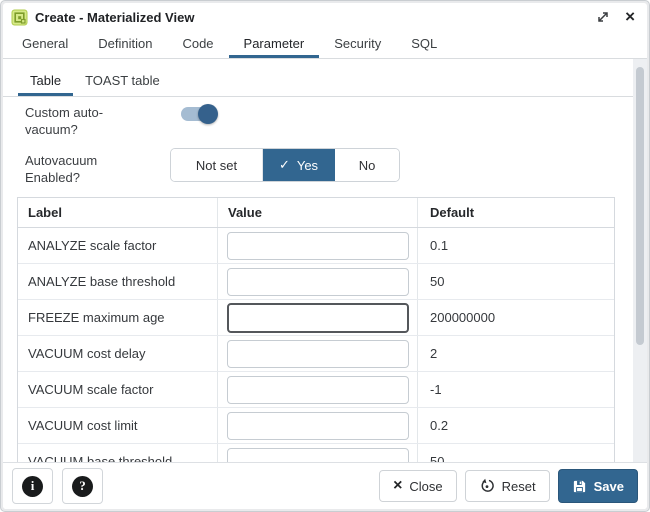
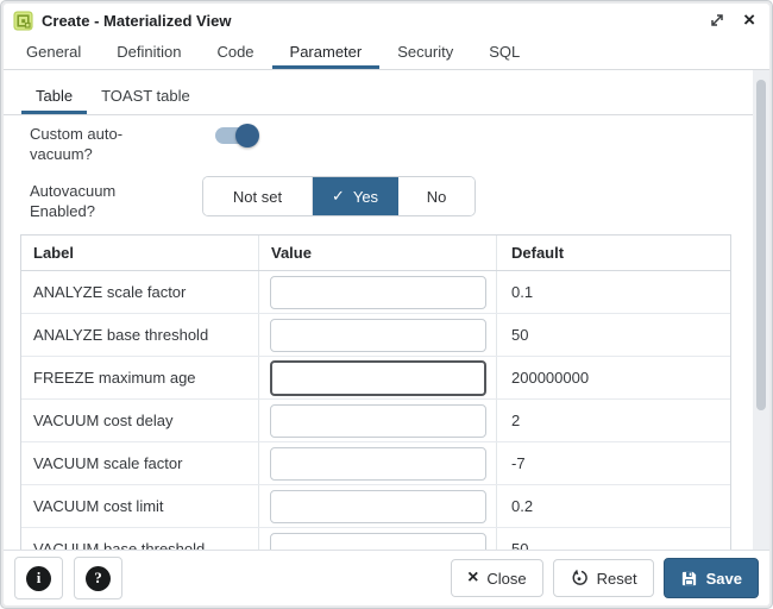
  Create - Materialized View
  ×
  General
  Definition
  Code
  Parameter
  Security
  SQL
  Table
  TOAST table
  Custom auto-vacuum?
  Autovacuum Enabled?
  Not set
  ✓
  Yes
  No
  Label
  Value
  Default
  ANALYZE scale factor
  0.1
  ANALYZE base threshold
  50
  FREEZE maximum age
  200000000
  VACUUM cost delay
  2
  VACUUM scale factor
- -1
+ -7
  VACUUM cost limit
  0.2
  i
  ?
  ×
  Close
  Reset
  Save
